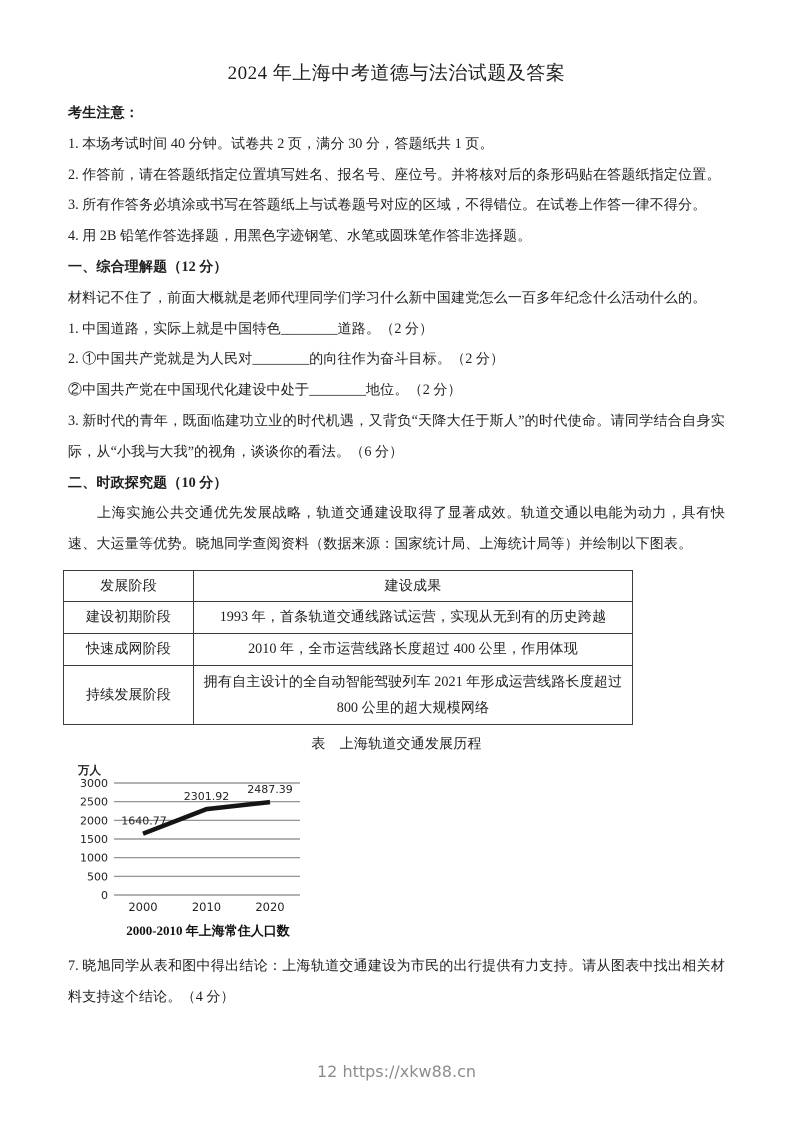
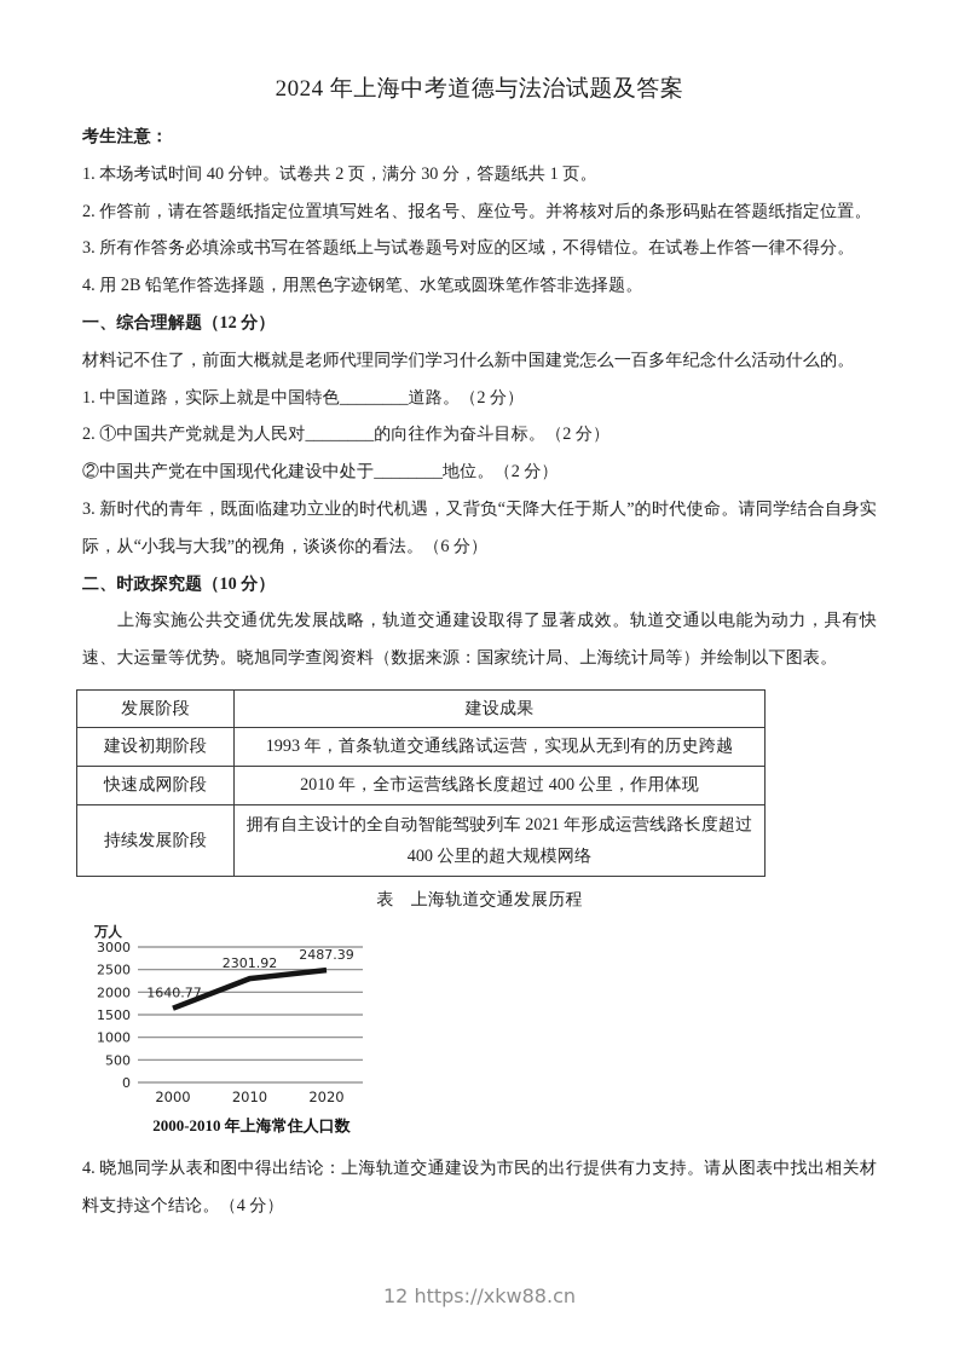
  2024 年上海中考道德与法治试题及答案
  考生注意：
  1. 本场考试时间 40 分钟。试卷共 2 页，满分 30 分，答题纸共 1 页。
  2. 作答前，请在答题纸指定位置填写姓名、报名号、座位号。并将核对后的条形码贴在答题纸指定位置。
  3. 所有作答务必填涂或书写在答题纸上与试卷题号对应的区域，不得错位。在试卷上作答一律不得分。
  4. 用 2B 铅笔作答选择题，用黑色字迹钢笔、水笔或圆珠笔作答非选择题。
  一、综合理解题（12 分）
  材料记不住了，前面大概就是老师代理同学们学习什么新中国建党怎么一百多年纪念什么活动什么的。
  1. 中国道路，实际上就是中国特色________道路。（2 分）
  2. ①中国共产党就是为人民对________的向往作为奋斗目标。（2 分）
  ②中国共产党在中国现代化建设中处于________地位。（2 分）
  3. 新时代的青年，既面临建功立业的时代机遇，又背负“天降大任于斯人”的时代使命。请同学结合自身实际，从“小我与大我”的视角，谈谈你的看法。（6 分）
  二、时政探究题（10 分）
  上海实施公共交通优先发展战略，轨道交通建设取得了显著成效。轨道交通以电能为动力，具有快速、大运量等优势。晓旭同学查阅资料（数据来源：国家统计局、上海统计局等）并绘制以下图表。
  发展阶段	建设成果
  建设初期阶段	1993 年，首条轨道交通线路试运营，实现从无到有的历史跨越
  快速成网阶段	2010 年，全市运营线路长度超过 400 公里，作用体现
- 持续发展阶段	拥有自主设计的全自动智能驾驶列车 2021 年形成运营线路长度超过 800 公里的超大规模网络
+ 持续发展阶段	拥有自主设计的全自动智能驾驶列车 2021 年形成运营线路长度超过 400 公里的超大规模网络
  表 上海轨道交通发展历程
  万人
  0
  500
  1000
  1500
  2000
  2500
  3000
  1640.77
  2301.92
  2487.39
  2000
  2010
  2020
  2000-2010 年上海常住人口数
- 7. 晓旭同学从表和图中得出结论：上海轨道交通建设为市民的出行提供有力支持。请从图表中找出相关材料支持这个结论。（4 分）
+ 4. 晓旭同学从表和图中得出结论：上海轨道交通建设为市民的出行提供有力支持。请从图表中找出相关材料支持这个结论。（4 分）
  12 https://xkw88.cn
